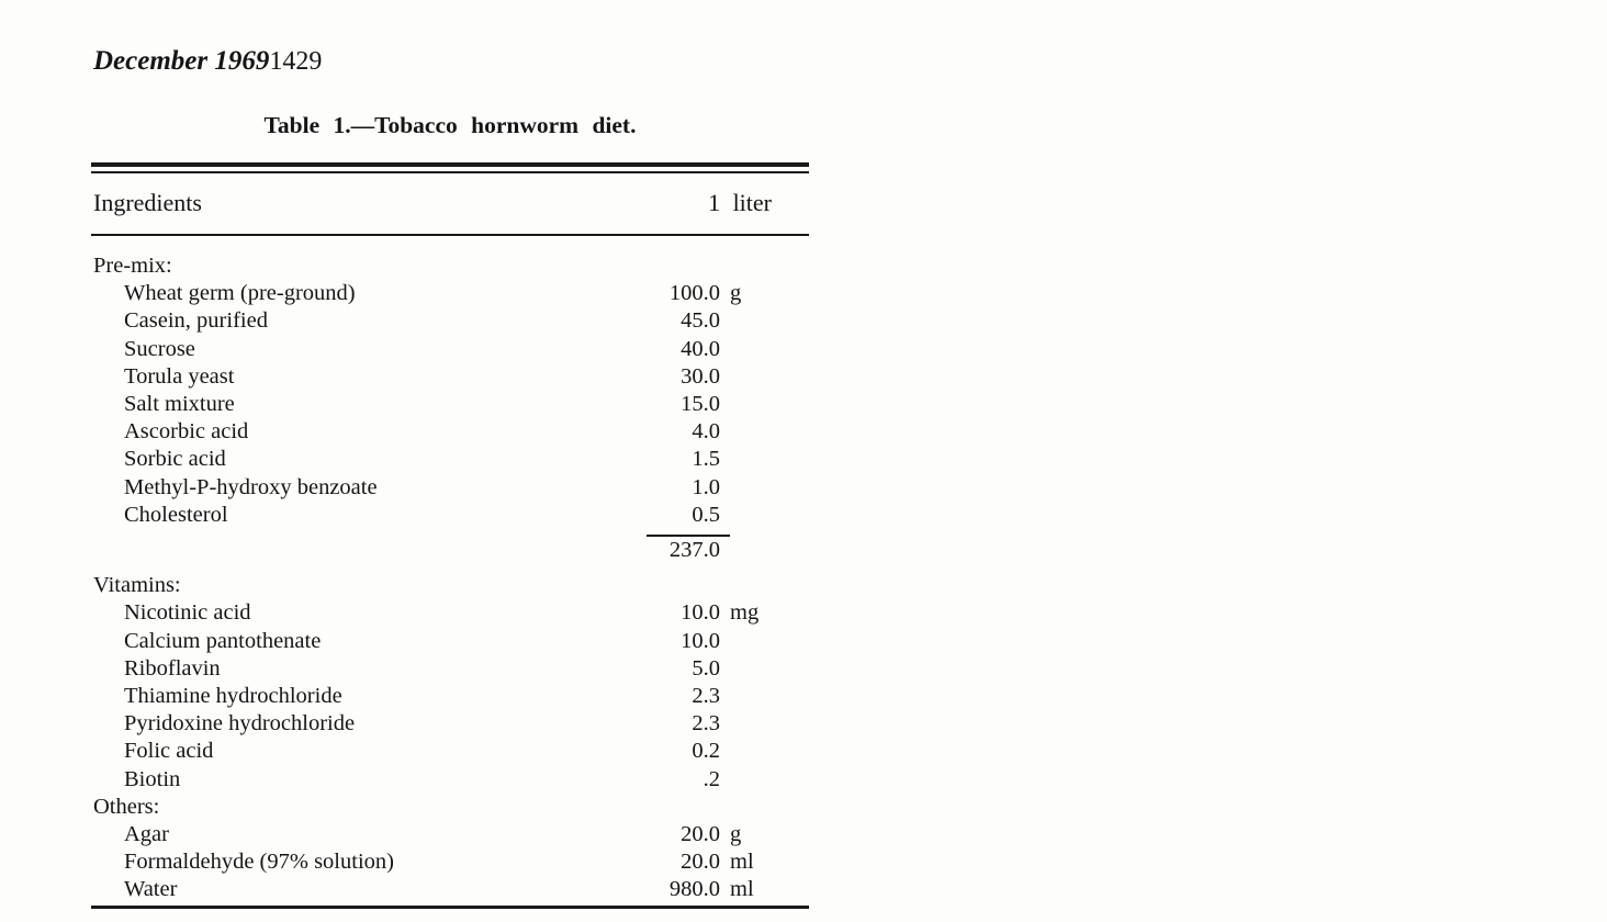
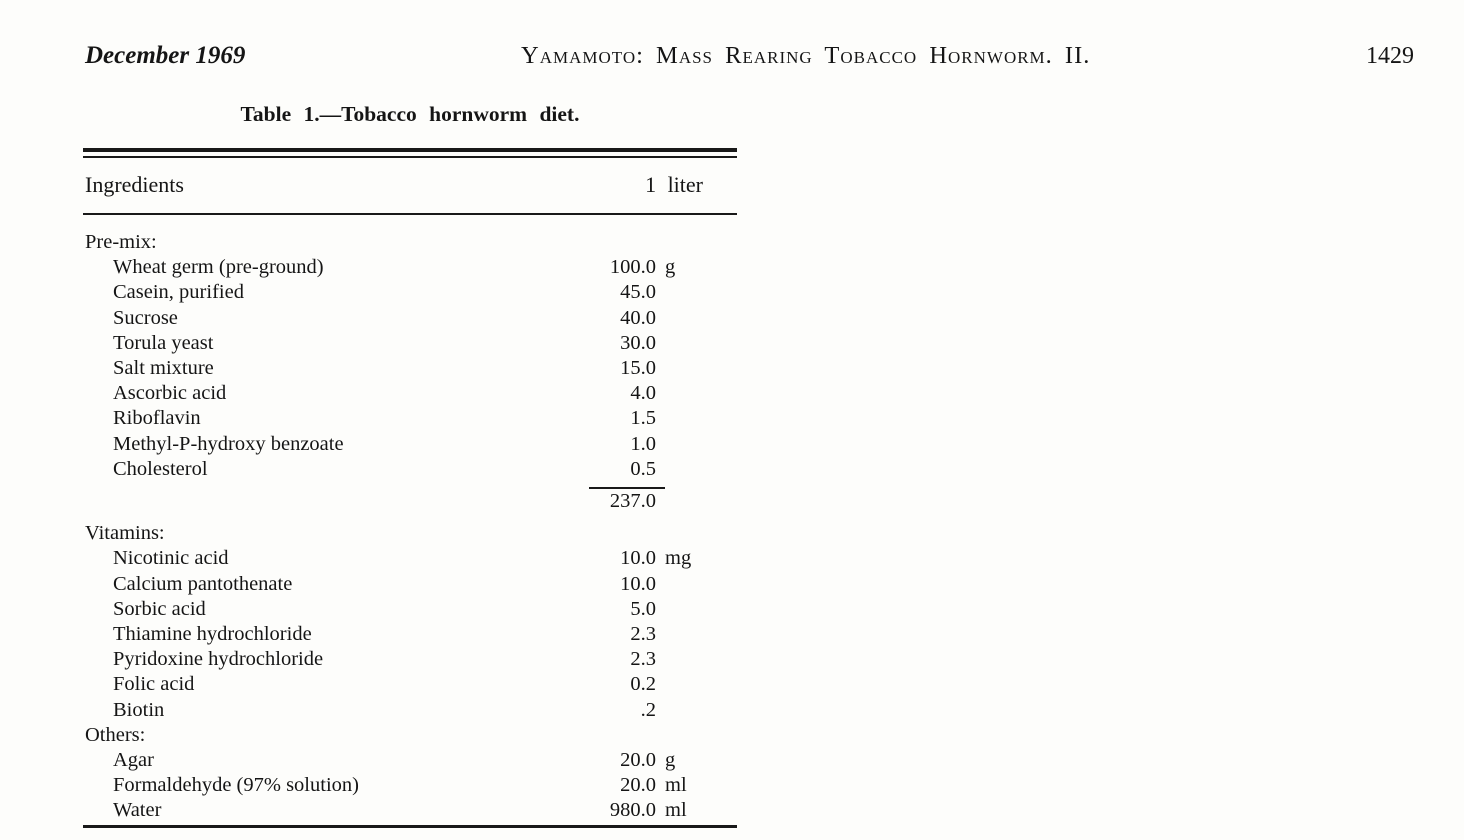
  December 1969
+ Yamamoto: Mass Rearing Tobacco Hornworm. II.
  1429
  Table 1.—Tobacco hornworm diet.
  Ingredients
  1 liter
  Pre-mix:
  Wheat germ (pre-ground)
  100.0
  g
  Casein, purified
  45.0
  Sucrose
  40.0
  Torula yeast
  30.0
  Salt mixture
  15.0
  Ascorbic acid
  4.0
- Sorbic acid
+ Riboflavin
  1.5
  Methyl-P-hydroxy benzoate
  1.0
  Cholesterol
  0.5
  237.0
  Vitamins:
  Nicotinic acid
  10.0
  mg
  Calcium pantothenate
  10.0
- Riboflavin
+ Sorbic acid
  5.0
  Thiamine hydrochloride
  2.3
  Pyridoxine hydrochloride
  2.3
  Folic acid
  0.2
  Biotin
  .2
  Others:
  Agar
  20.0
  g
  Formaldehyde (97% solution)
  20.0
  ml
  Water
  980.0
  ml
